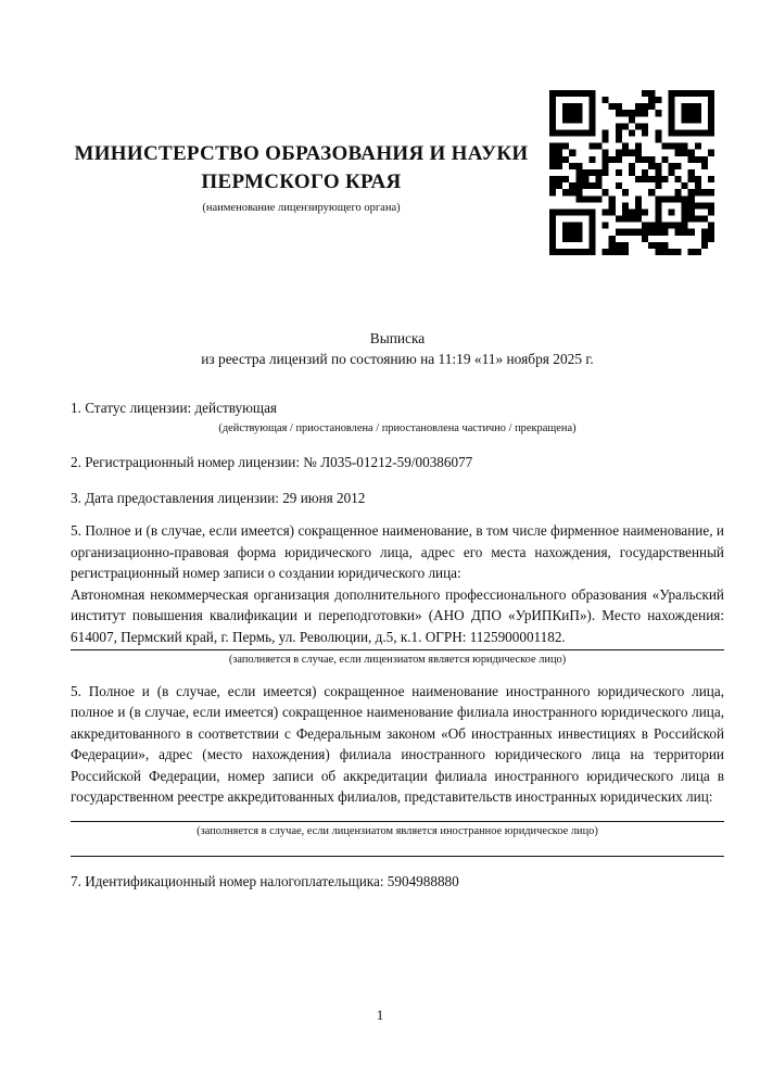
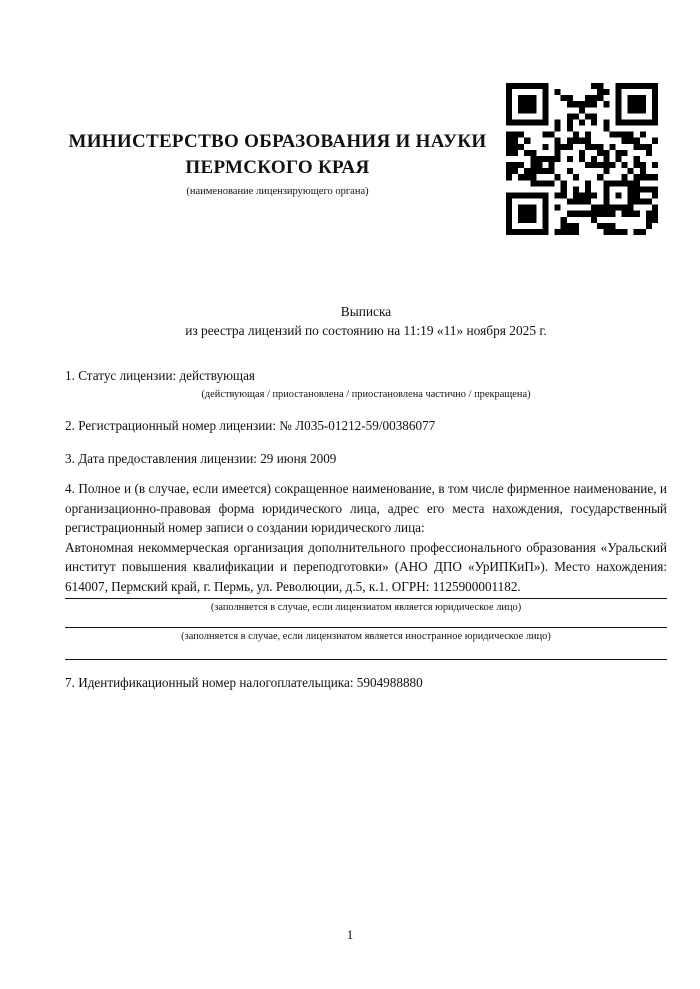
  МИНИСТЕРСТВО ОБРАЗОВАНИЯ И НАУКИ
  ПЕРМСКОГО КРАЯ
  (наименование лицензирующего органа)
  Выписка
  из реестра лицензий по состоянию на 11:19 «11» ноября 2025 г.
  1. Статус лицензии: действующая
  (действующая / приостановлена / приостановлена частично / прекращена)
  2. Регистрационный номер лицензии: № Л035-01212-59/00386077
- 3. Дата предоставления лицензии: 29 июня 2012
+ 3. Дата предоставления лицензии: 29 июня 2009
- 5. Полное и (в случае, если имеется) сокращенное наименование, в том числе фирменное наименование, и организационно-правовая форма юридического лица, адрес его места нахождения, государственный регистрационный номер записи о создании юридического лица:
+ 4. Полное и (в случае, если имеется) сокращенное наименование, в том числе фирменное наименование, и организационно-правовая форма юридического лица, адрес его места нахождения, государственный регистрационный номер записи о создании юридического лица:
  Автономная некоммерческая организация дополнительного профессионального образования «Уральский институт повышения квалификации и переподготовки» (АНО ДПО «УрИПКиП»). Место нахождения: 614007, Пермский край, г. Пермь, ул. Революции, д.5, к.1. ОГРН: 1125900001182.
  (заполняется в случае, если лицензиатом является юридическое лицо)
- 5. Полное и (в случае, если имеется) сокращенное наименование иностранного юридического лица, полное и (в случае, если имеется) сокращенное наименование филиала иностранного юридического лица, аккредитованного в соответствии с Федеральным законом «Об иностранных инвестициях в Российской Федерации», адрес (место нахождения) филиала иностранного юридического лица на территории Российской Федерации, номер записи об аккредитации филиала иностранного юридического лица в государственном реестре аккредитованных филиалов, представительств иностранных юридических лиц:
  (заполняется в случае, если лицензиатом является иностранное юридическое лицо)
  7. Идентификационный номер налогоплательщика: 5904988880
  1
